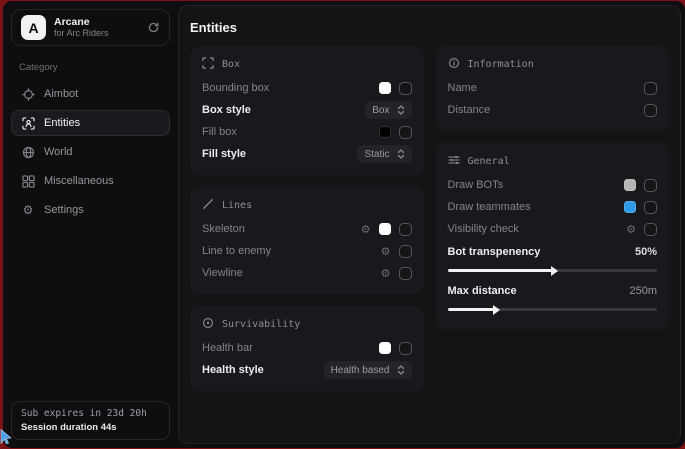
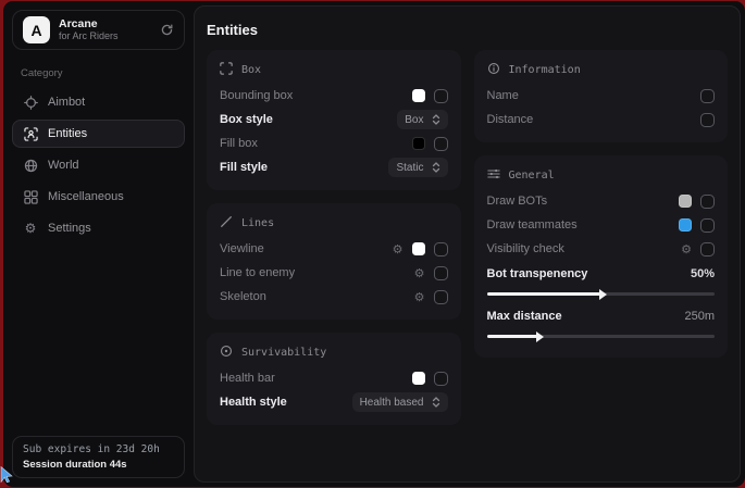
  A
  Arcane
  for Arc Riders
  Category
  Aimbot
  Entities
  World
  Miscellaneous
  ⚙
  Settings
  Sub expires in 23d 20h
  Session duration 44s
  Entities
  Box
  Bounding box
  Box style
  Box
  Fill box
  Fill style
  Static
  Lines
- Skeleton
+ Viewline
  ⚙
  Line to enemy
  ⚙
- Viewline
+ Skeleton
  ⚙
  Survivability
  Health bar
  Health style
  Health based
  Information
  Name
  Distance
  General
  Draw BOTs
  Draw teammates
  Visibility check
  ⚙
  Bot transpenency
  50%
  Max distance
  250m
